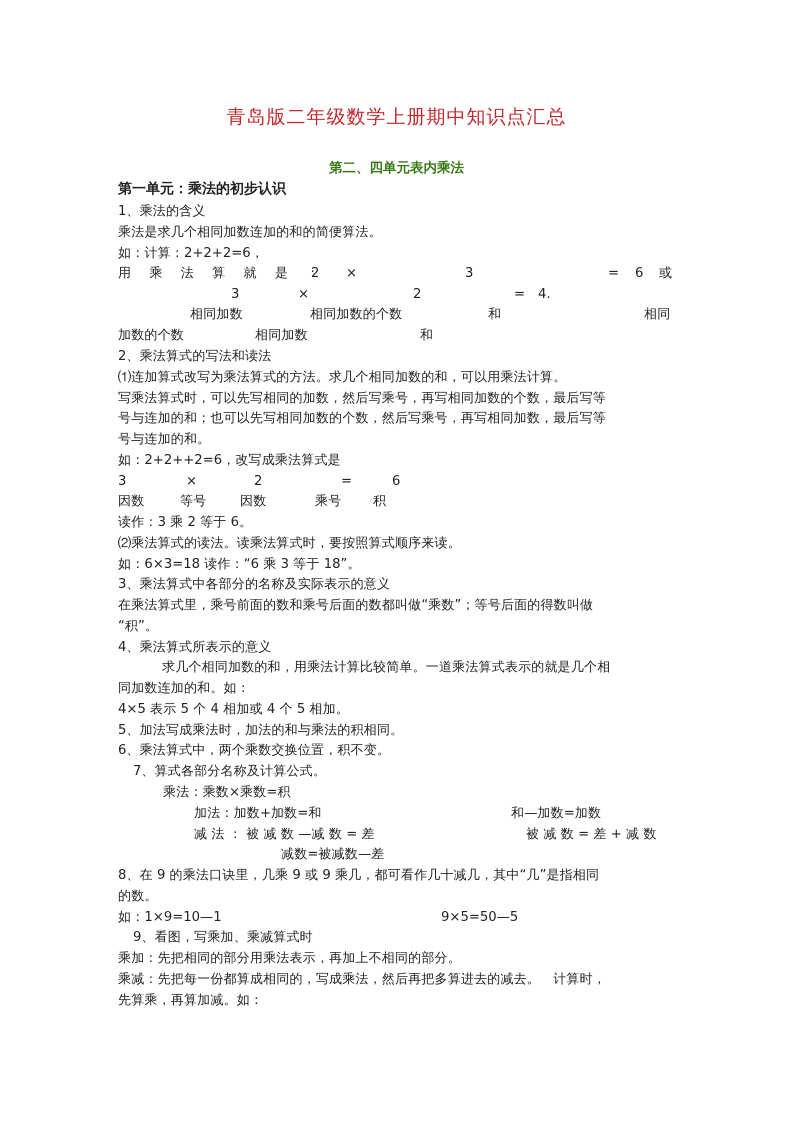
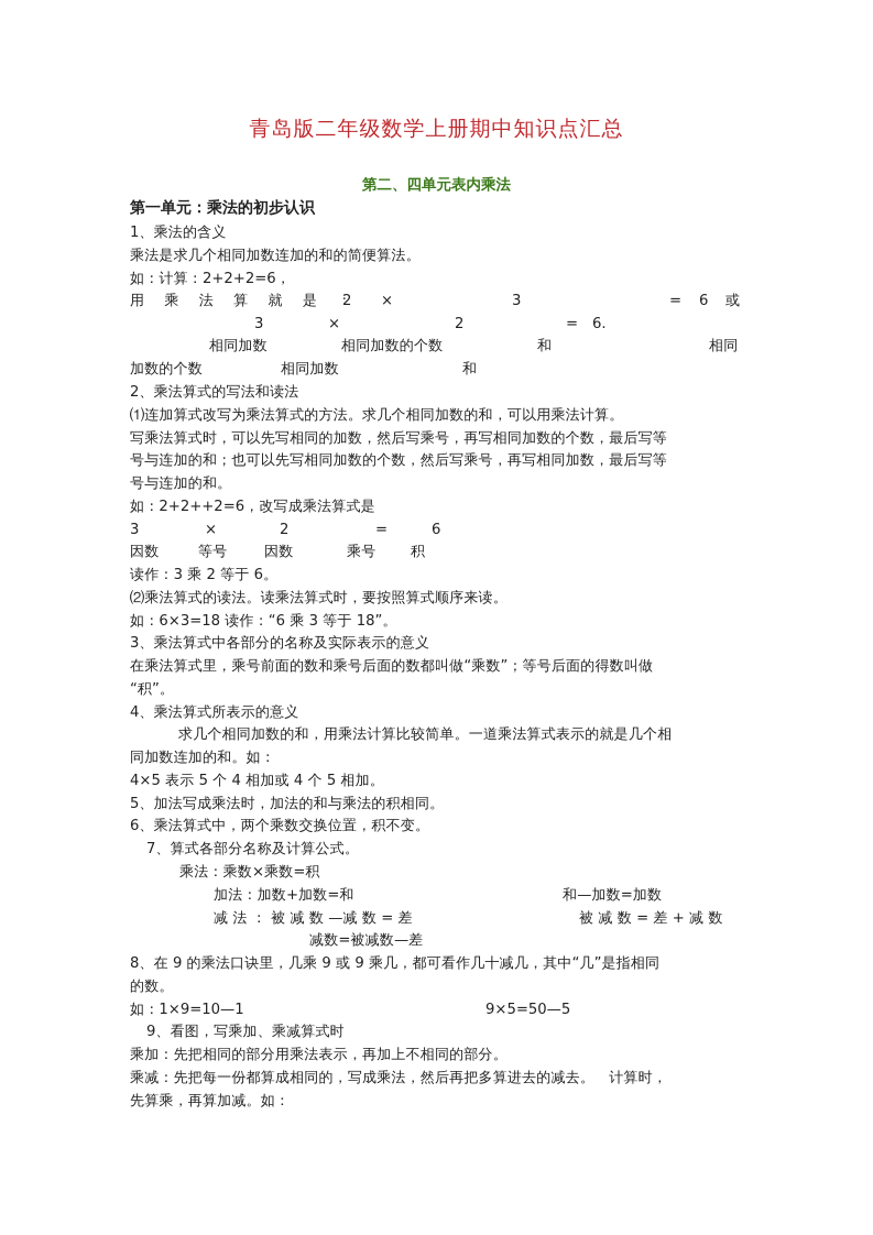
  青岛版二年级数学上册期中知识点汇总
  第二、四单元表内乘法
  第一单元：乘法的初步认识
  1、乘法的含义
  乘法是求几个相同加数连加的和的简便算法。
  如：计算：2+2+2=6，
  用 乘 法 算 就 是 ：
  2
  ×
  3
  =
  6
  或
  3
  ×
  2
  =
- 4.
+ 6.
  相同加数
  相同加数的个数
  和
  相同
  加数的个数
  相同加数
  和
  2、乘法算式的写法和读法
  ⑴连加算式改写为乘法算式的方法。求几个相同加数的和，可以用乘法计算。
  写乘法算式时，可以先写相同的加数，然后写乘号，再写相同加数的个数，最后写等
  号与连加的和；也可以先写相同加数的个数，然后写乘号，再写相同加数，最后写等
  号与连加的和。
  如：2+2++2=6，改写成乘法算式是
  3
  ×
  2
  =
  6
  因数
  等号
  因数
  乘号
  积
  读作：3 乘 2 等于 6。
  ⑵乘法算式的读法。读乘法算式时，要按照算式顺序来读。
  如：6×3=18 读作：“6 乘 3 等于 18”。
  3、乘法算式中各部分的名称及实际表示的意义
  在乘法算式里，乘号前面的数和乘号后面的数都叫做“乘数”；等号后面的得数叫做
  “积”。
  4、乘法算式所表示的意义
  求几个相同加数的和，用乘法计算比较简单。一道乘法算式表示的就是几个相
  同加数连加的和。如：
  4×5 表示 5 个 4 相加或 4 个 5 相加。
  5、加法写成乘法时，加法的和与乘法的积相同。
  6、乘法算式中，两个乘数交换位置，积不变。
  7、算式各部分名称及计算公式。
  乘法：乘数×乘数=积
  加法：加数+加数=和
  和—加数=加数
  减 法 ： 被 减 数 —减 数 = 差
  被 减 数 = 差 + 减 数
  减数=被减数—差
  8、在 9 的乘法口诀里，几乘 9 或 9 乘几，都可看作几十减几，其中“几”是指相同
  的数。
  如：1×9=10—1
  9×5=50—5
  9、看图，写乘加、乘减算式时
  乘加：先把相同的部分用乘法表示，再加上不相同的部分。
  乘减：先把每一份都算成相同的，写成乘法，然后再把多算进去的减去。 计算时，
  先算乘，再算加减。如：
